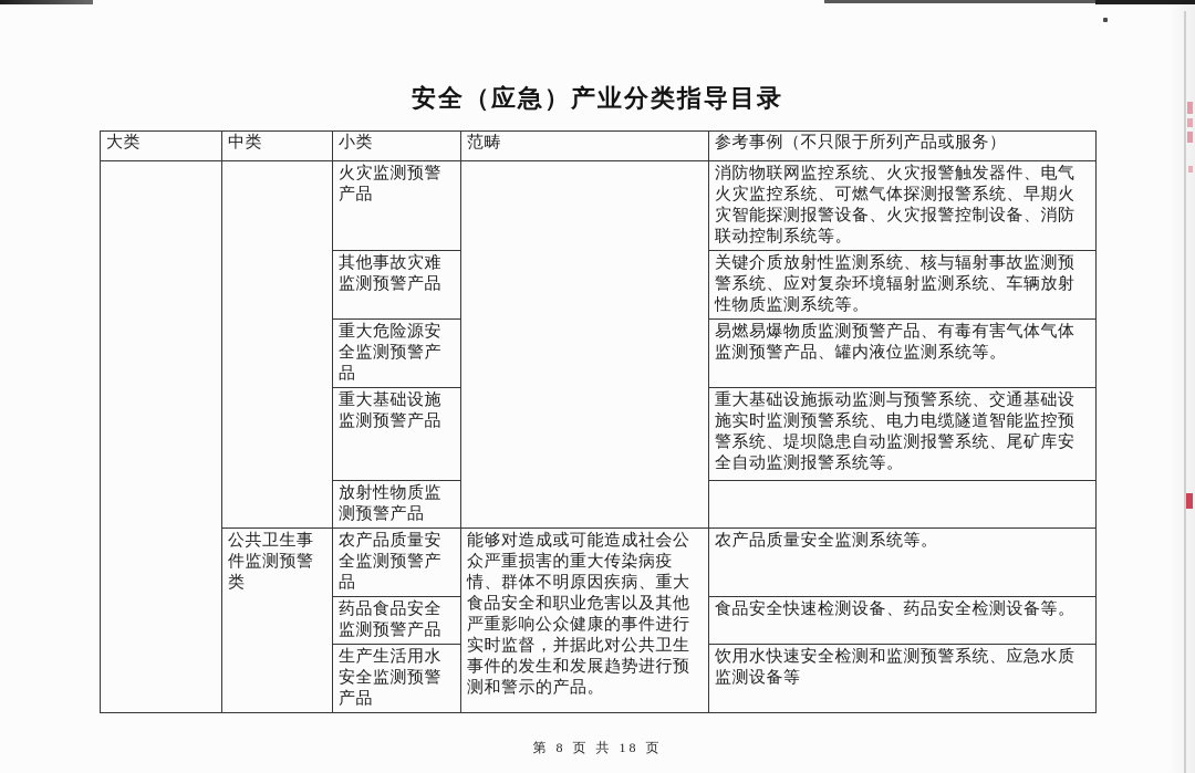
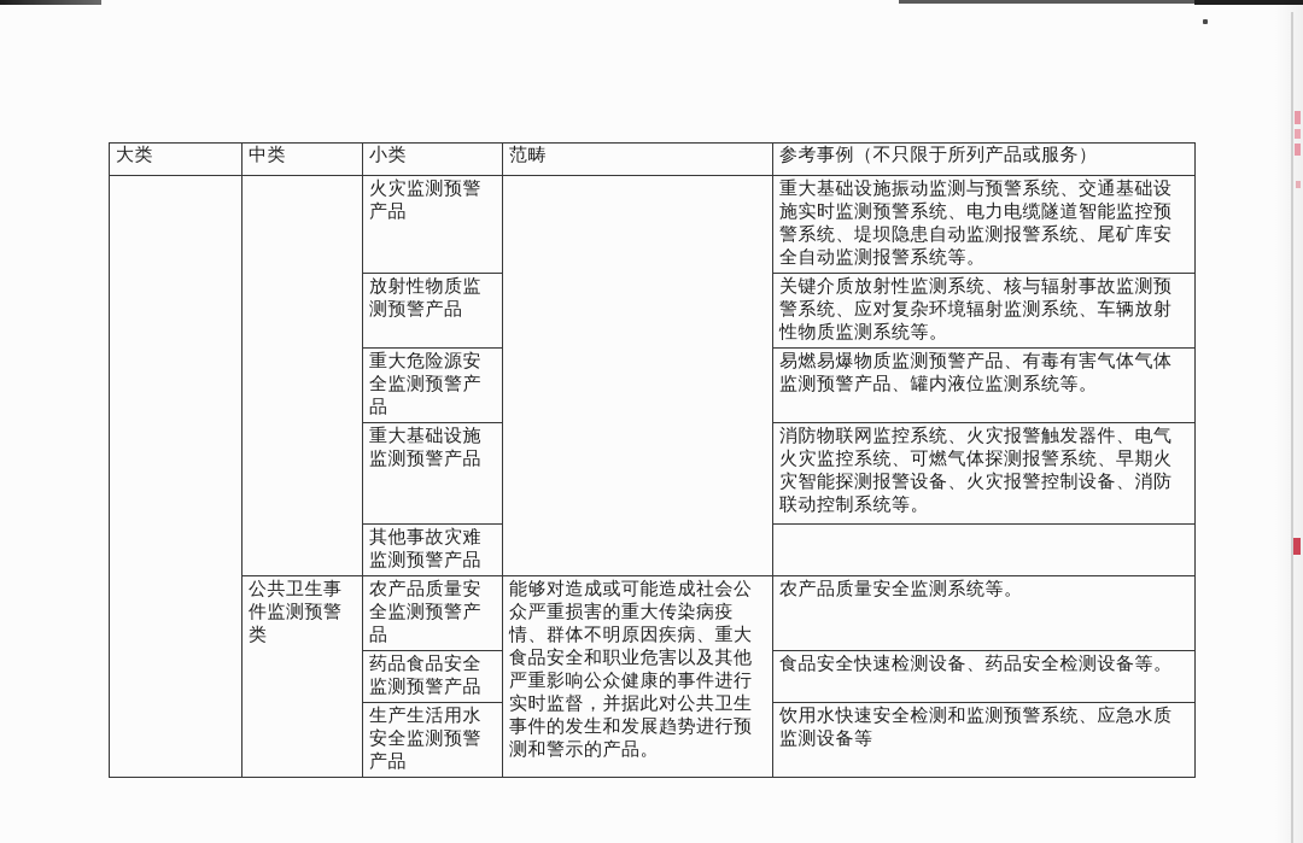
- 安全（应急）产业分类指导目录
  大类	中类	小类	范畴	参考事例（不只限于所列产品或服务）
- 		火灾监测预警产品		消防物联网监控系统、火灾报警触发器件、电气火灾监控系统、可燃气体探测报警系统、早期火灾智能探测报警设备、火灾报警控制设备、消防联动控制系统等。
+ 		火灾监测预警产品		重大基础设施振动监测与预警系统、交通基础设施实时监测预警系统、电力电缆隧道智能监控预警系统、堤坝隐患自动监测报警系统、尾矿库安全自动监测报警系统等。
- 其他事故灾难监测预警产品	关键介质放射性监测系统、核与辐射事故监测预警系统、应对复杂环境辐射监测系统、车辆放射性物质监测系统等。
+ 放射性物质监测预警产品	关键介质放射性监测系统、核与辐射事故监测预警系统、应对复杂环境辐射监测系统、车辆放射性物质监测系统等。
  重大危险源安全监测预警产品	易燃易爆物质监测预警产品、有毒有害气体气体监测预警产品、罐内液位监测系统等。
- 重大基础设施监测预警产品	重大基础设施振动监测与预警系统、交通基础设施实时监测预警系统、电力电缆隧道智能监控预警系统、堤坝隐患自动监测报警系统、尾矿库安全自动监测报警系统等。
+ 重大基础设施监测预警产品	消防物联网监控系统、火灾报警触发器件、电气火灾监控系统、可燃气体探测报警系统、早期火灾智能探测报警设备、火灾报警控制设备、消防联动控制系统等。
- 放射性物质监测预警产品
+ 其他事故灾难监测预警产品
  公共卫生事件监测预警类	农产品质量安全监测预警产品	能够对造成或可能造成社会公众严重损害的重大传染病疫情、群体不明原因疾病、重大食品安全和职业危害以及其他严重影响公众健康的事件进行实时监督，并据此对公共卫生事件的发生和发展趋势进行预测和警示的产品。	农产品质量安全监测系统等。
  药品食品安全监测预警产品	食品安全快速检测设备、药品安全检测设备等。
  生产生活用水安全监测预警产品	饮用水快速安全检测和监测预警系统、应急水质监测设备等
- 第 8 页 共 18 页
